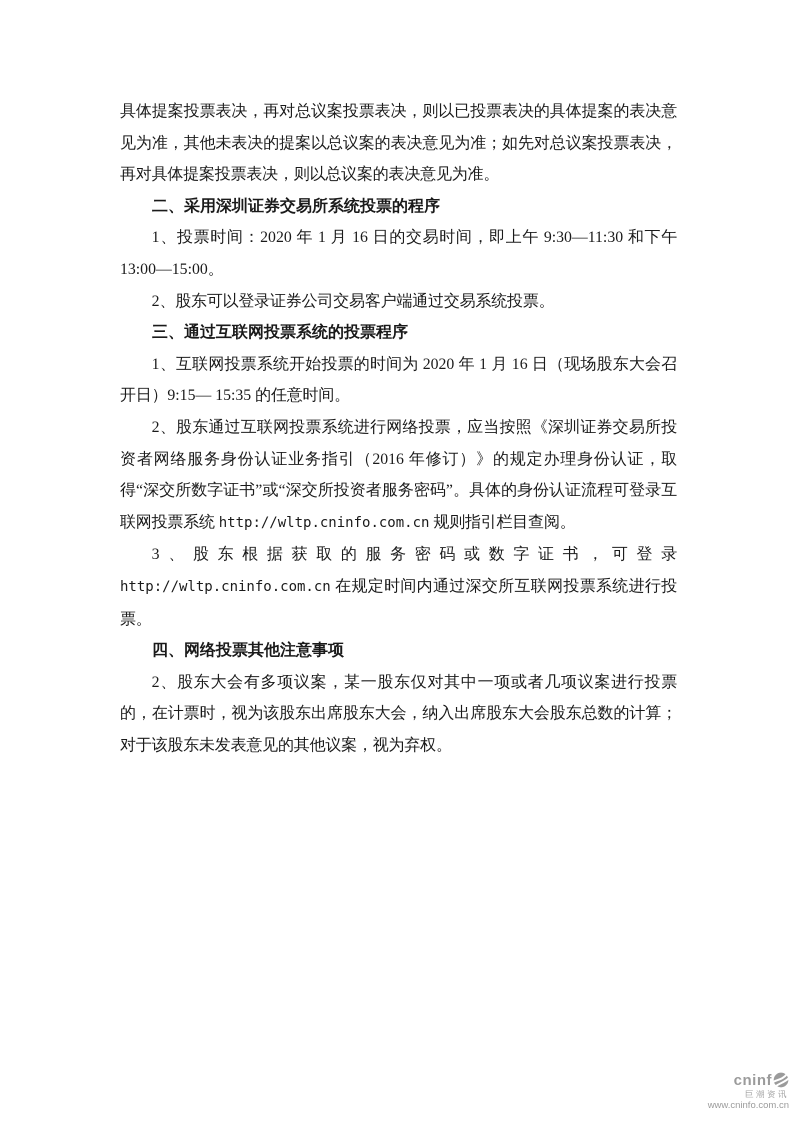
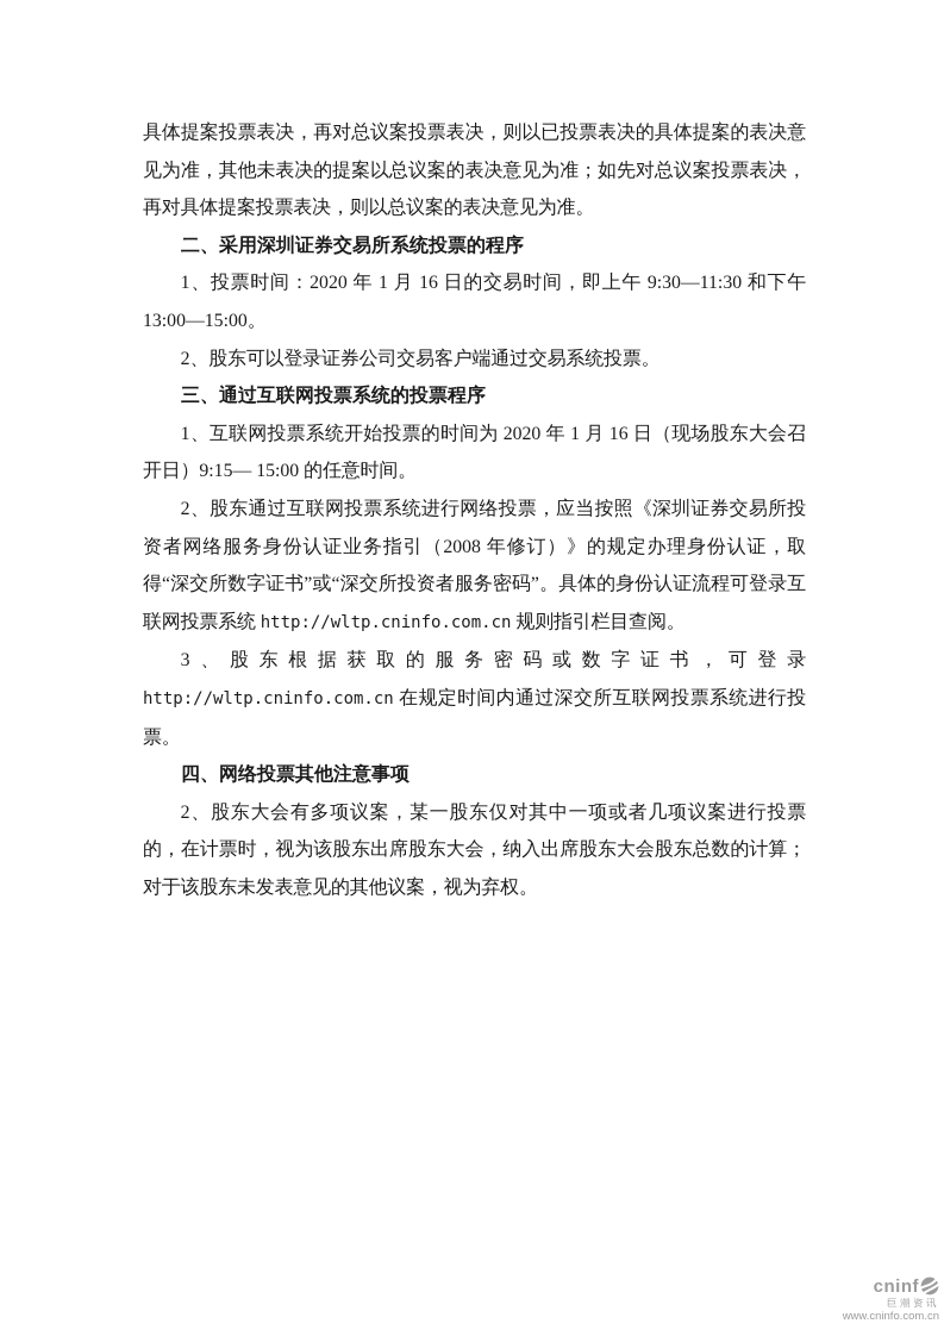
  具体提案投票表决，再对总议案投票表决，则以已投票表决的具体提案的表决意见为准，其他未表决的提案以总议案的表决意见为准；如先对总议案投票表决，再对具体提案投票表决，则以总议案的表决意见为准。
  二、采用深圳证券交易所系统投票的程序
  1、投票时间：2020 年 1 月 16 日的交易时间，即上午 9:30—11:30 和下午 13:00—15:00。
  2、股东可以登录证券公司交易客户端通过交易系统投票。
  三、通过互联网投票系统的投票程序
- 1、互联网投票系统开始投票的时间为 2020 年 1 月 16 日（现场股东大会召开日）9:15— 15:35 的任意时间。
+ 1、互联网投票系统开始投票的时间为 2020 年 1 月 16 日（现场股东大会召开日）9:15— 15:00 的任意时间。
- 2、股东通过互联网投票系统进行网络投票，应当按照《深圳证券交易所投资者网络服务身份认证业务指引（2016 年修订）》的规定办理身份认证，取得“深交所数字证书”或“深交所投资者服务密码”。具体的身份认证流程可登录互联网投票系统 http://wltp.cninfo.com.cn 规则指引栏目查阅。
+ 2、股东通过互联网投票系统进行网络投票，应当按照《深圳证券交易所投资者网络服务身份认证业务指引（2008 年修订）》的规定办理身份认证，取得“深交所数字证书”或“深交所投资者服务密码”。具体的身份认证流程可登录互联网投票系统 http://wltp.cninfo.com.cn 规则指引栏目查阅。
  3、股东根据获取的服务密码或数字证书，可登录 http://wltp.cninfo.com.cn 在规定时间内通过深交所互联网投票系统进行投票。
  四、网络投票其他注意事项
  2、股东大会有多项议案，某一股东仅对其中一项或者几项议案进行投票的，在计票时，视为该股东出席股东大会，纳入出席股东大会股东总数的计算；对于该股东未发表意见的其他议案，视为弃权。
  cninf
  巨潮资讯
  www.cninfo.com.cn
